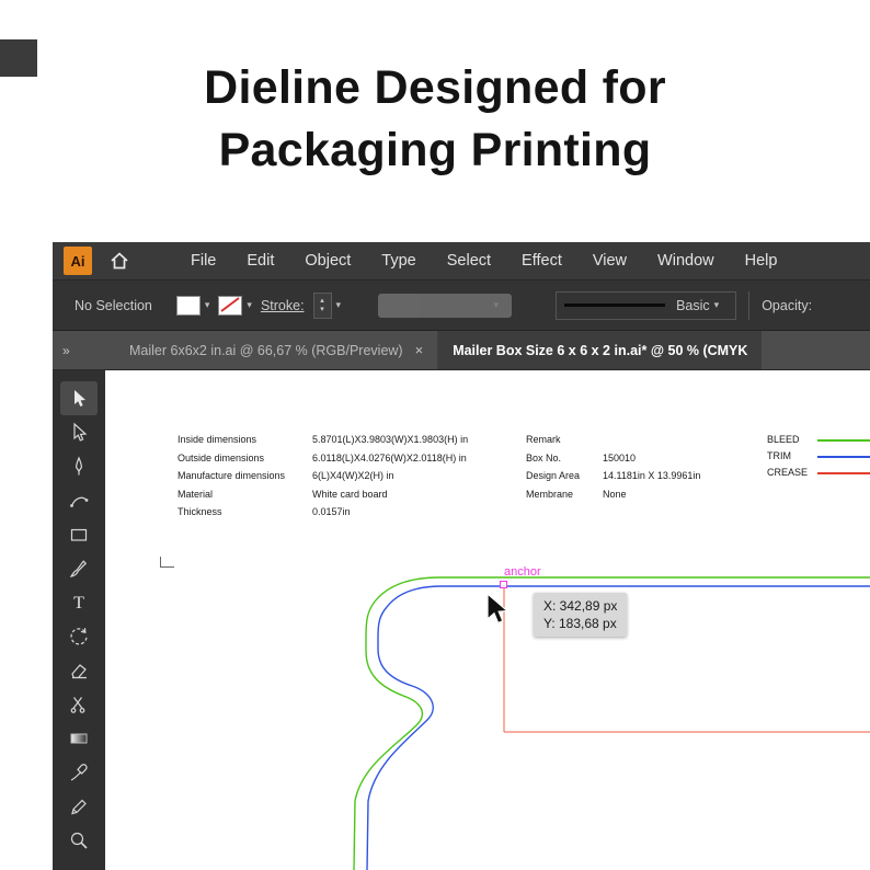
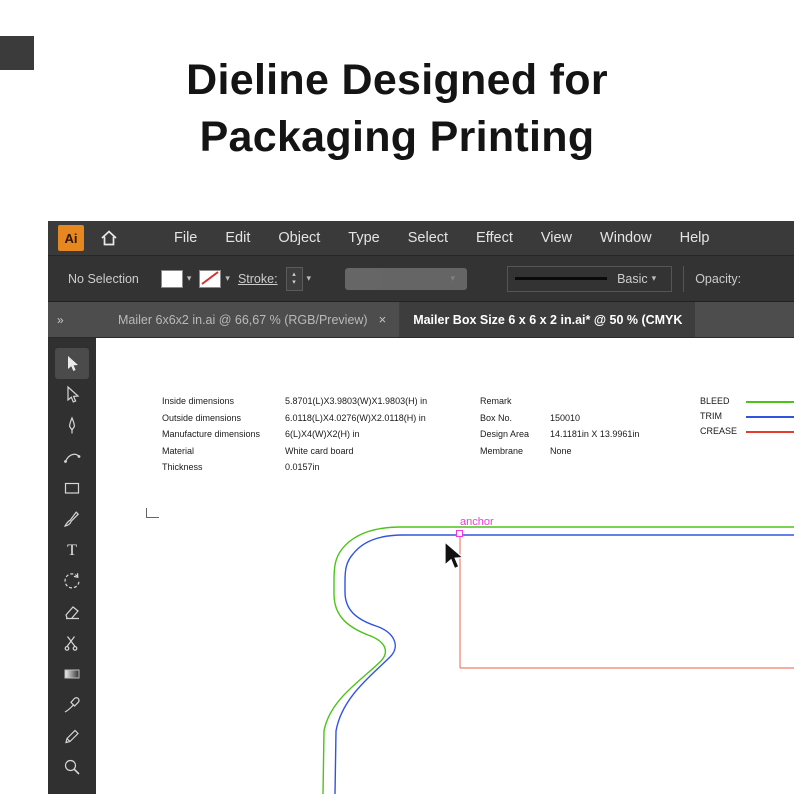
  Dieline Designed for
  Packaging Printing
  Ai
  File
  Edit
  Object
  Type
  Select
  Effect
  View
  Window
  Help
  No Selection
  ▾
  ▾
  Stroke:
  ▾
  ▾
  Basic
  ▾
  Opacity:
  »
  Mailer 6x6x2 in.ai @ 66,67 % (RGB/Preview)
  ×
  Mailer Box Size 6 x 6 x 2 in.ai* @ 50 % (CMYK
  T
  Inside dimensions
  5.8701(L)X3.9803(W)X1.9803(H) in
  Outside dimensions
  6.0118(L)X4.0276(W)X2.0118(H) in
  Manufacture dimensions
  6(L)X4(W)X2(H) in
  Material
  White card board
  Thickness
  0.0157in
  Remark
  Box No.
  150010
  Design Area
  14.1181in X 13.9961in
  Membrane
  None
  BLEED
  TRIM
  CREASE
  anchor
- X: 342,89 px
- Y: 183,68 px
